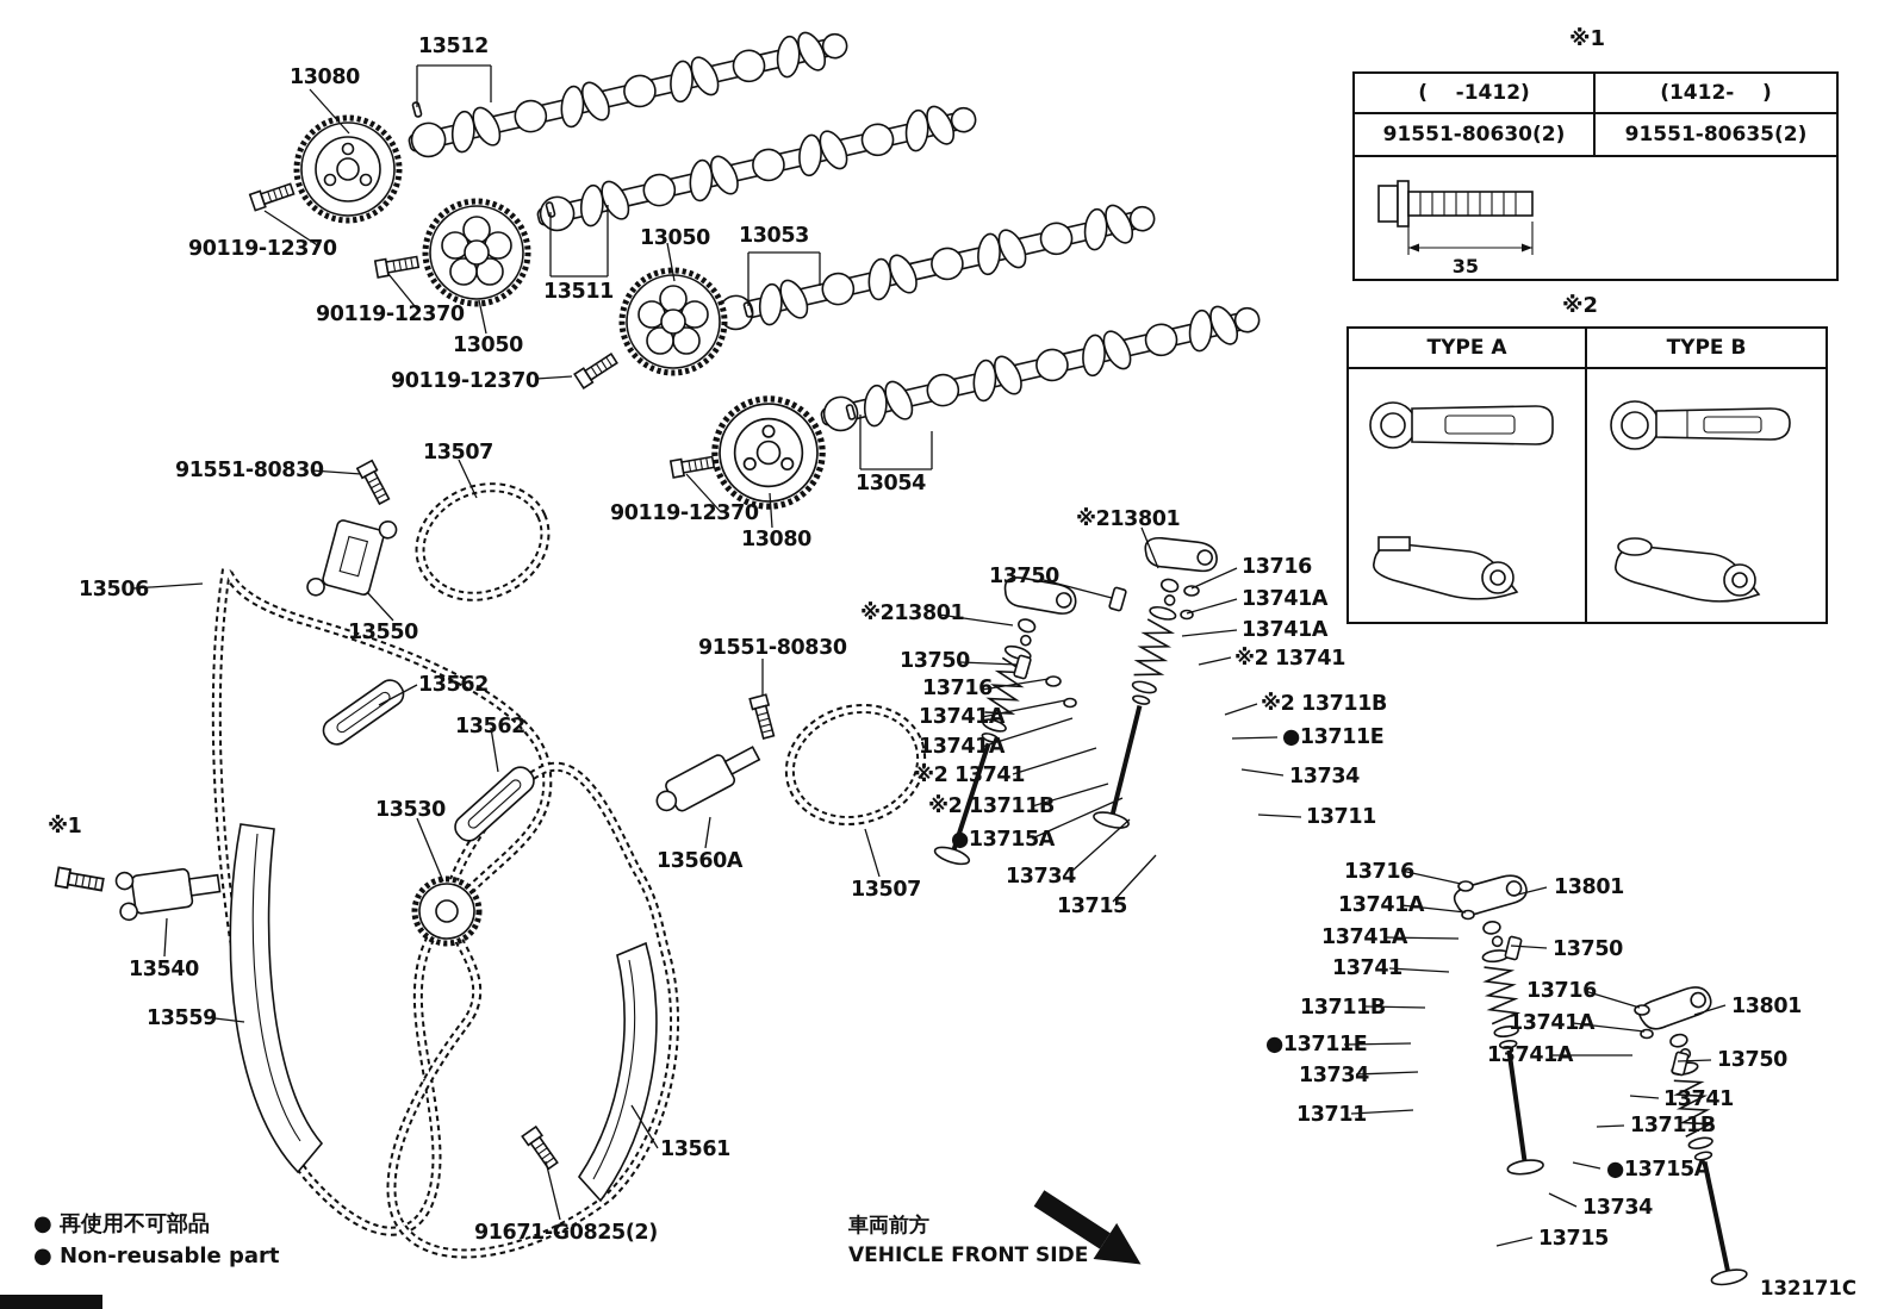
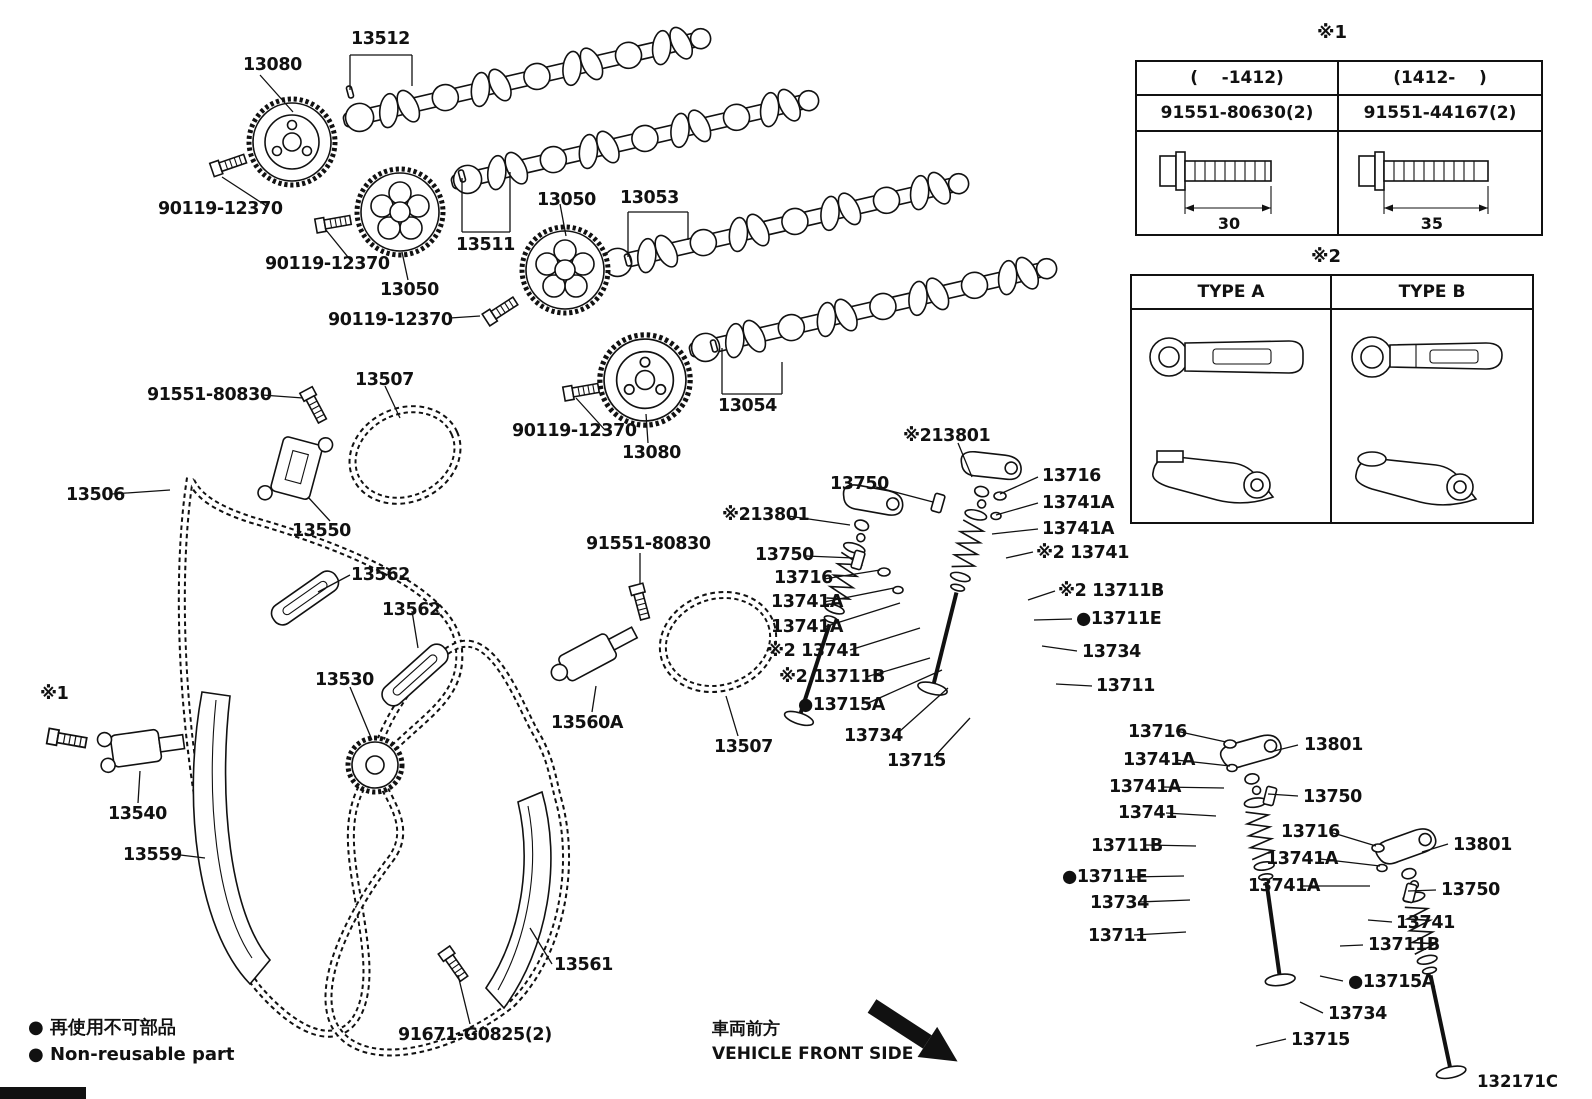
  13512
  13080
  90119-12370
  90119-12370
  13050
  13511
  13050
  13053
  90119-12370
  91551-80830
  13507
  90119-12370
  13080
  13054
  13506
  13550
  13562
  13562
  91551-80830
  13530
  13560A
  13507
  ※1
  13540
  13559
  13561
  91671-G0825(2)
  ※213801
  13750
  13716
  13741A
  13741A
  ※2 13741
  ※213801
  13750
  13716
  13741A
  13741A
  ※2 13741
  ※2 13711B
  ●13711E
  13734
  13711
  ※2 13711B
  ●13715A
  13734
  13715
  13716
  13801
  13741A
  13741A
  13750
  13741
  13711B
  13716
  13801
  13741A
  ●13711E
  13741A
  13750
  13734
  13741
  13711
  13711B
  ●13715A
  13734
  13715
  ※1
  ( -1412)
  (1412- )
  91551-80630(2)
- 91551-80635(2)
+ 91551-44167(2)
+ 30
  35
  ※2
  TYPE A
  TYPE B
  ● 再使用不可部品
  ● Non-reusable part
  車両前方
  VEHICLE FRONT SIDE
  132171C
